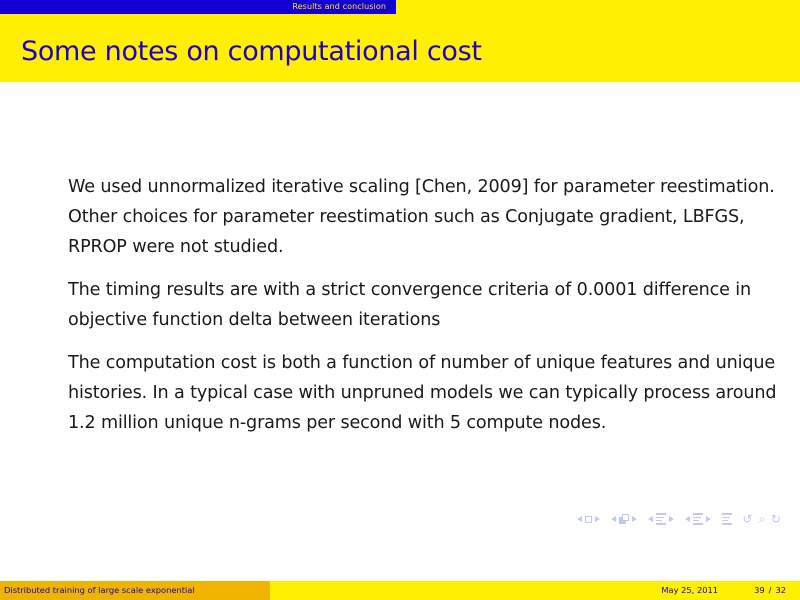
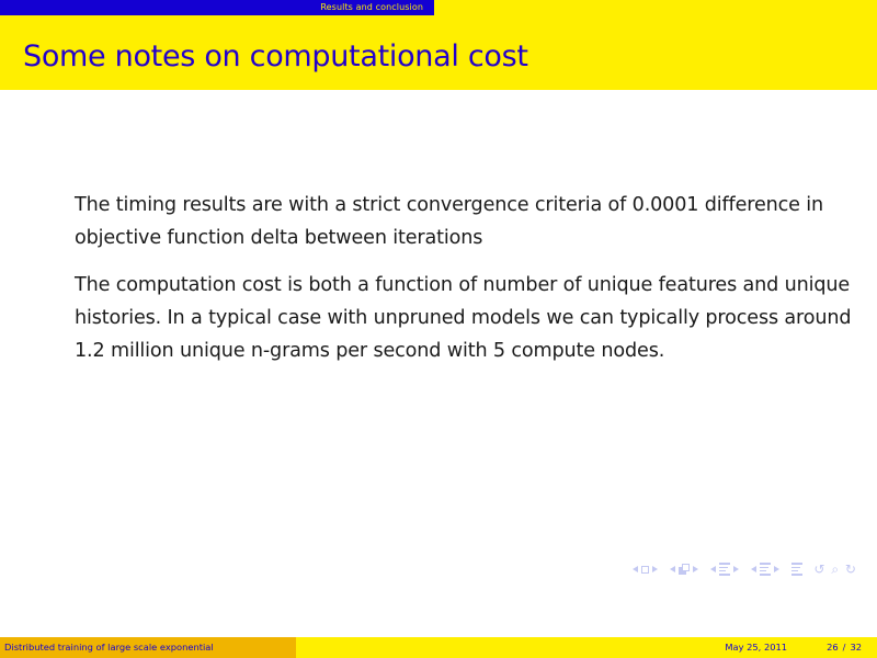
  Results and conclusion
  Some notes on computational cost
- We used unnormalized iterative scaling [Chen, 2009] for parameter reestimation. Other choices for parameter reestimation such as Conjugate gradient, LBFGS, RPROP were not studied.
  The timing results are with a strict convergence criteria of 0.0001 difference in objective function delta between iterations
  The computation cost is both a function of number of unique features and unique histories. In a typical case with unpruned models we can typically process around 1.2 million unique n-grams per second with 5 compute nodes.
  ↺ ⌕ ↻
  Distributed training of large scale exponential
  May 25, 2011
- 39
+ 26
  /
  32
